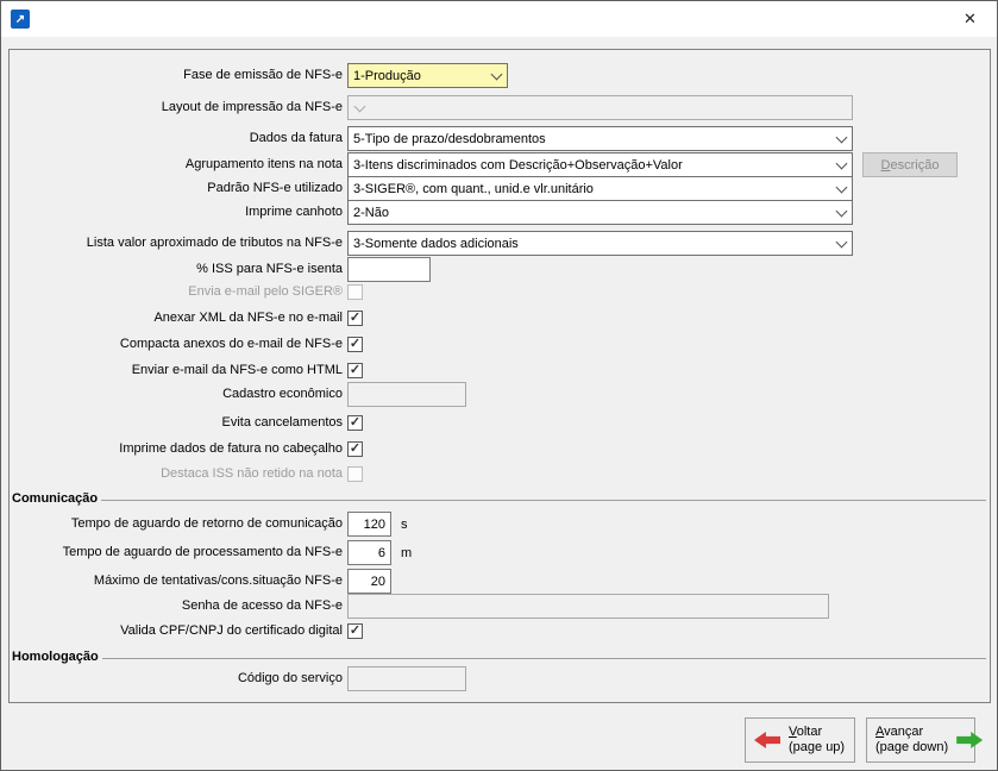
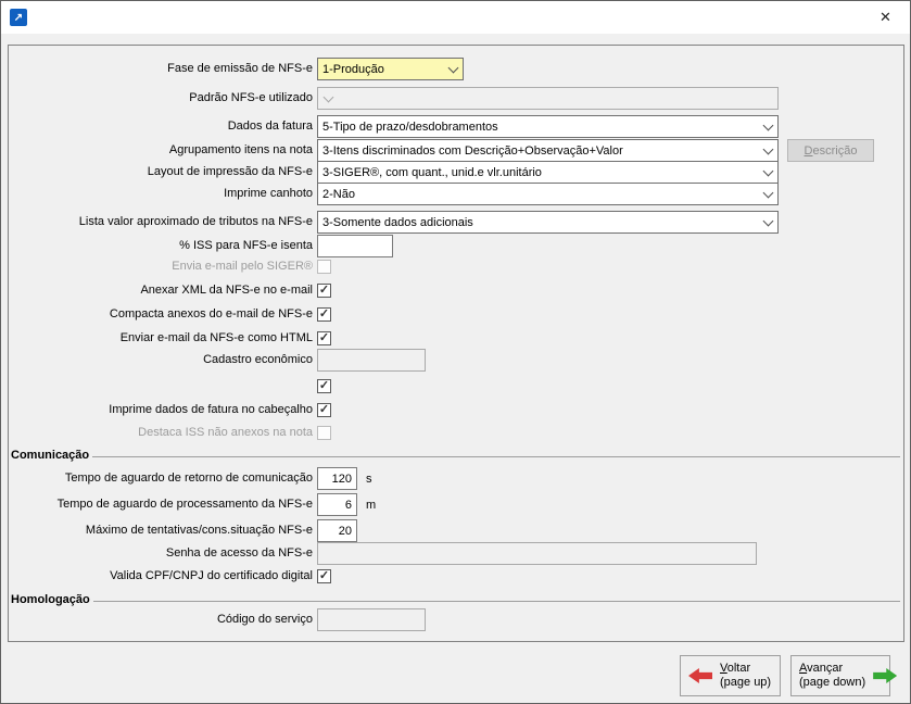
  ↗
  ✕
  Fase de emissão de NFS-e
  1-Produção
- Layout de impressão da NFS-e
+ Padrão NFS-e utilizado
  Dados da fatura
  5-Tipo de prazo/desdobramentos
  Agrupamento itens na nota
  3-Itens discriminados com Descrição+Observação+Valor
  Descrição
- Padrão NFS-e utilizado
+ Layout de impressão da NFS-e
  3-SIGER®, com quant., unid.e vlr.unitário
  Imprime canhoto
  2-Não
  Lista valor aproximado de tributos na NFS-e
  3-Somente dados adicionais
  % ISS para NFS-e isenta
  Envia e-mail pelo SIGER®
  Anexar XML da NFS-e no e-mail
  ✓
  Compacta anexos do e-mail de NFS-e
  ✓
  Enviar e-mail da NFS-e como HTML
  ✓
  Cadastro econômico
- Evita cancelamentos
  ✓
  Imprime dados de fatura no cabeçalho
  ✓
- Destaca ISS não retido na nota
+ Destaca ISS não anexos na nota
  Comunicação
  Tempo de aguardo de retorno de comunicação
  120
  s
  Tempo de aguardo de processamento da NFS-e
  6
  m
  Máximo de tentativas/cons.situação NFS-e
  20
  Senha de acesso da NFS-e
  Valida CPF/CNPJ do certificado digital
  ✓
  Homologação
  Código do serviço
  Voltar
  (page up)
  Avançar
  (page down)
